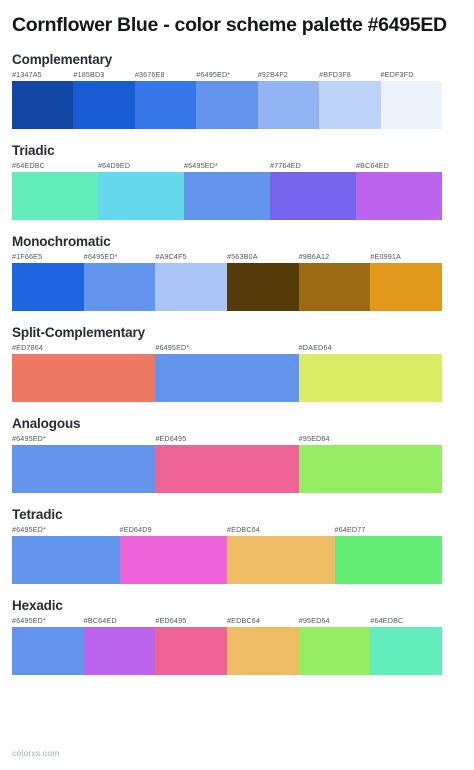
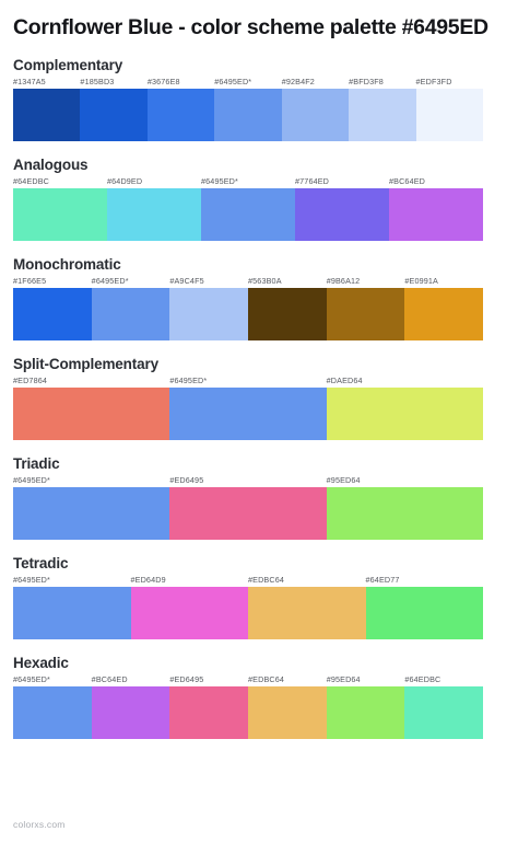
  Cornflower Blue - color scheme palette #6495ED
  Complementary
  #1347A5
  #185BD3
  #3676E8
  #6495ED*
  #92B4F2
  #BFD3F8
  #EDF3FD
- Triadic
+ Analogous
  #64EDBC
  #64D9ED
  #6495ED*
  #7764ED
  #BC64ED
  Monochromatic
  #1F66E5
  #6495ED*
  #A9C4F5
  #563B0A
  #9B6A12
  #E0991A
  Split-Complementary
  #ED7864
  #6495ED*
  #DAED64
- Analogous
+ Triadic
  #6495ED*
  #ED6495
  #95ED64
  Tetradic
  #6495ED*
  #ED64D9
  #EDBC64
  #64ED77
  Hexadic
  #6495ED*
  #BC64ED
  #ED6495
  #EDBC64
  #95ED64
  #64EDBC
  colorxs.com
